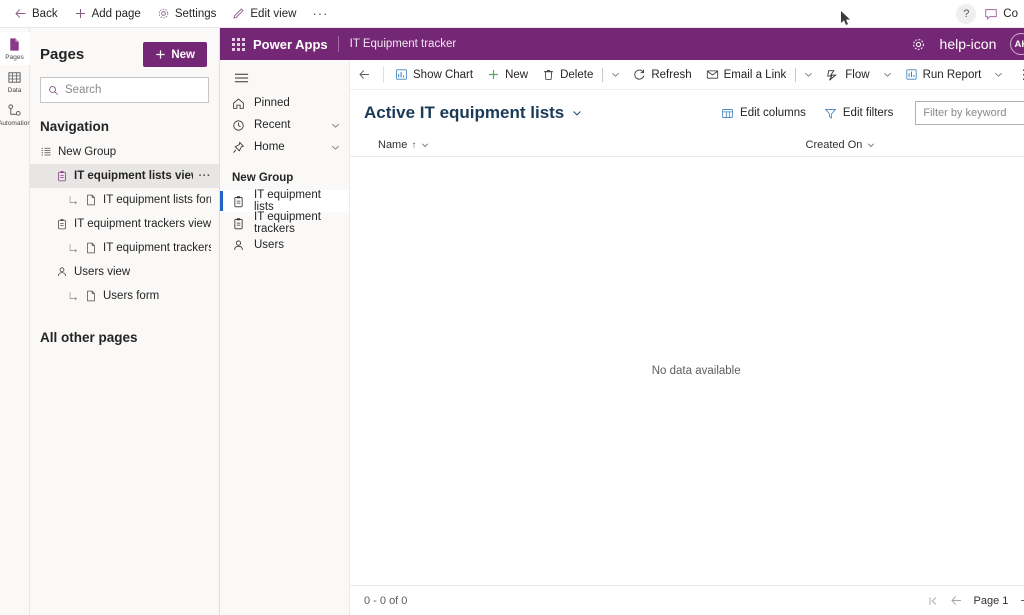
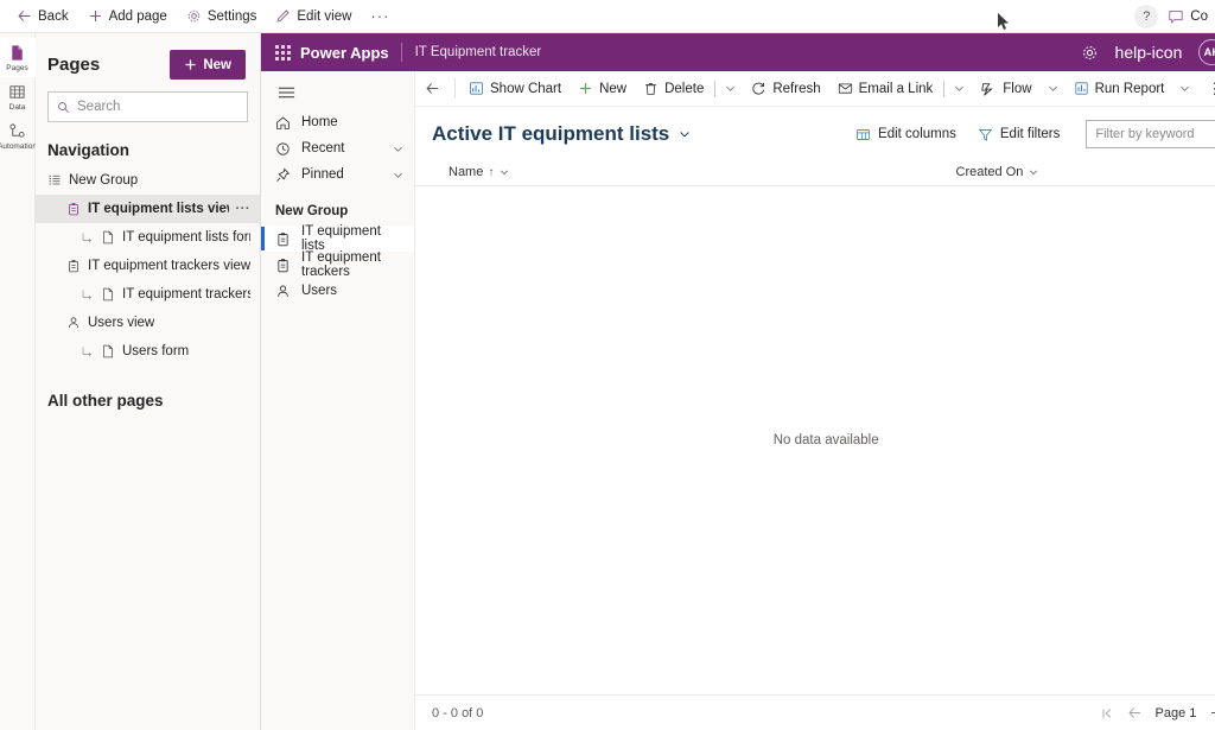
  Back
  Add page
  Settings
  Edit view
  ···
  ?
  Co
  Pages
  New
  Search
  Navigation
  New Group
  IT equipment lists vie
  ···
  IT equipment lists for
  IT equipment trackers view
  IT equipment tracker
  Users view
  Users form
  All other pages
  Power Apps
  IT Equipment tracker
  help-icon
- Pinned
+ Home
  Recent
- Home
+ Pinned
  New Group
  IT equipment lists
  IT equipment trackers
  Users
  Show Chart
  New
  Delete
  Refresh
  Email a Link
  Flow
  Run Report
  Active IT equipment lists
  Edit columns
  Edit filters
  Filter by keyword
  Name
  ↑
  Created On
  No data available
  0 - 0 of 0
  Page 1
